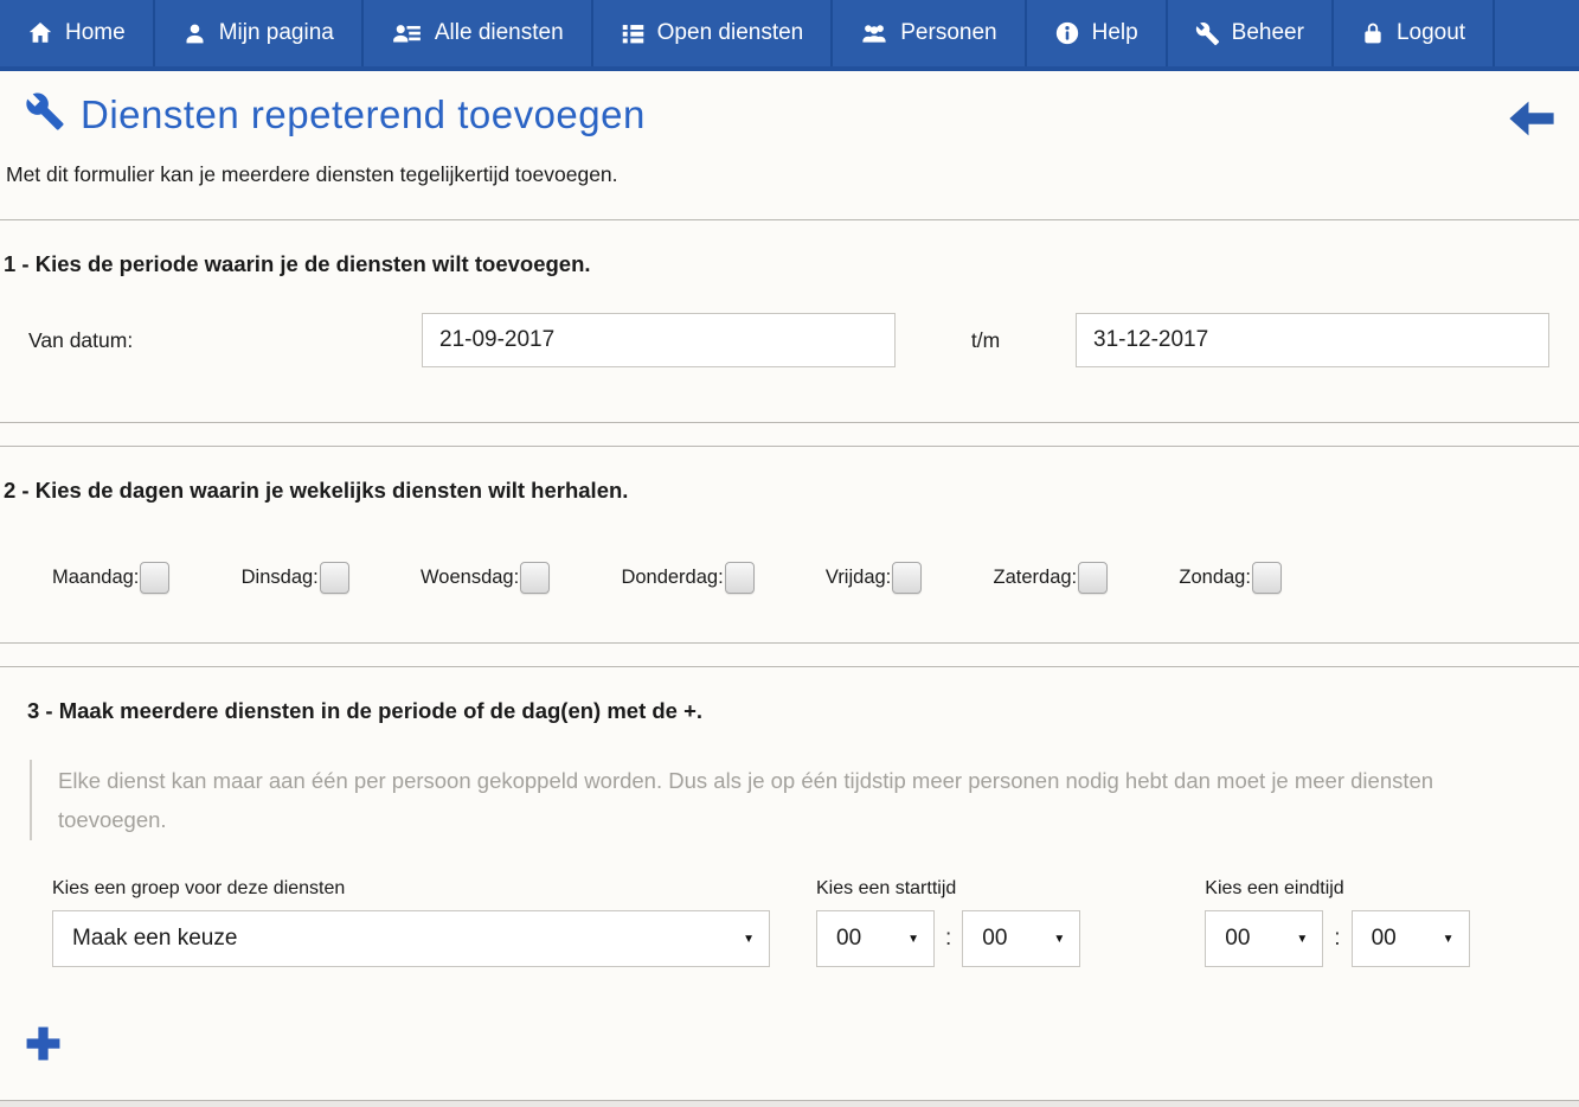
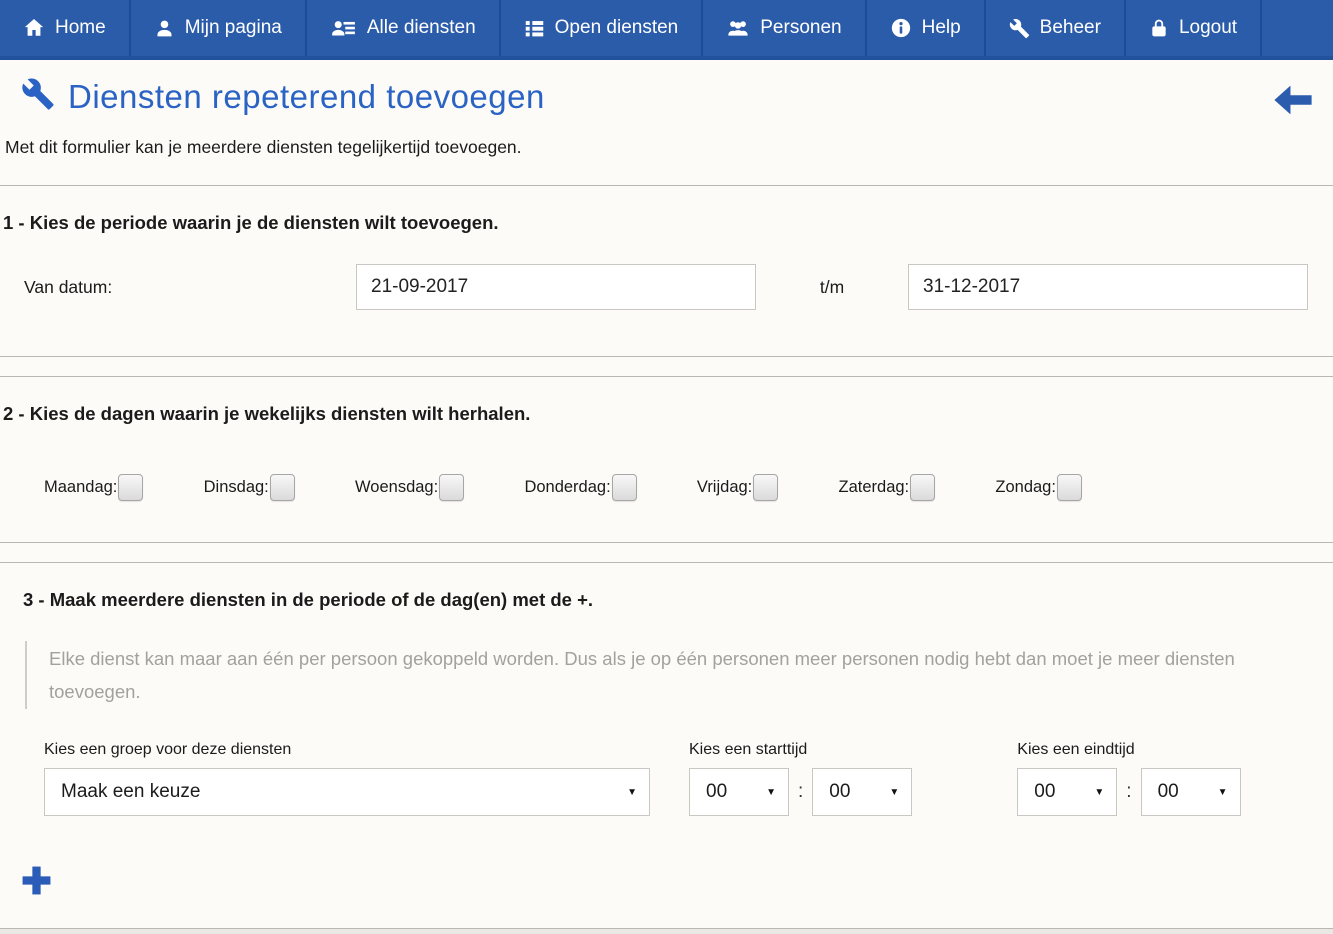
  Home
  Mijn pagina
  Alle diensten
  Open diensten
  Personen
  Help
  Beheer
  Logout
  Diensten repeterend toevoegen
  Met dit formulier kan je meerdere diensten tegelijkertijd toevoegen.
  1 - Kies de periode waarin je de diensten wilt toevoegen.
  Van datum:
  21-09-2017
  t/m
  31-12-2017
  2 - Kies de dagen waarin je wekelijks diensten wilt herhalen.
  Maandag:
  Dinsdag:
  Woensdag:
  Donderdag:
  Vrijdag:
  Zaterdag:
  Zondag:
  3 - Maak meerdere diensten in de periode of de dag(en) met de +.
- Elke dienst kan maar aan één per persoon gekoppeld worden. Dus als je op één tijdstip meer personen nodig hebt dan moet je meer diensten toevoegen.
+ Elke dienst kan maar aan één per persoon gekoppeld worden. Dus als je op één personen meer personen nodig hebt dan moet je meer diensten toevoegen.
  Kies een groep voor deze diensten
  Maak een keuze
  Kies een starttijd
  00
  :
  00
  Kies een eindtijd
  00
  :
  00
